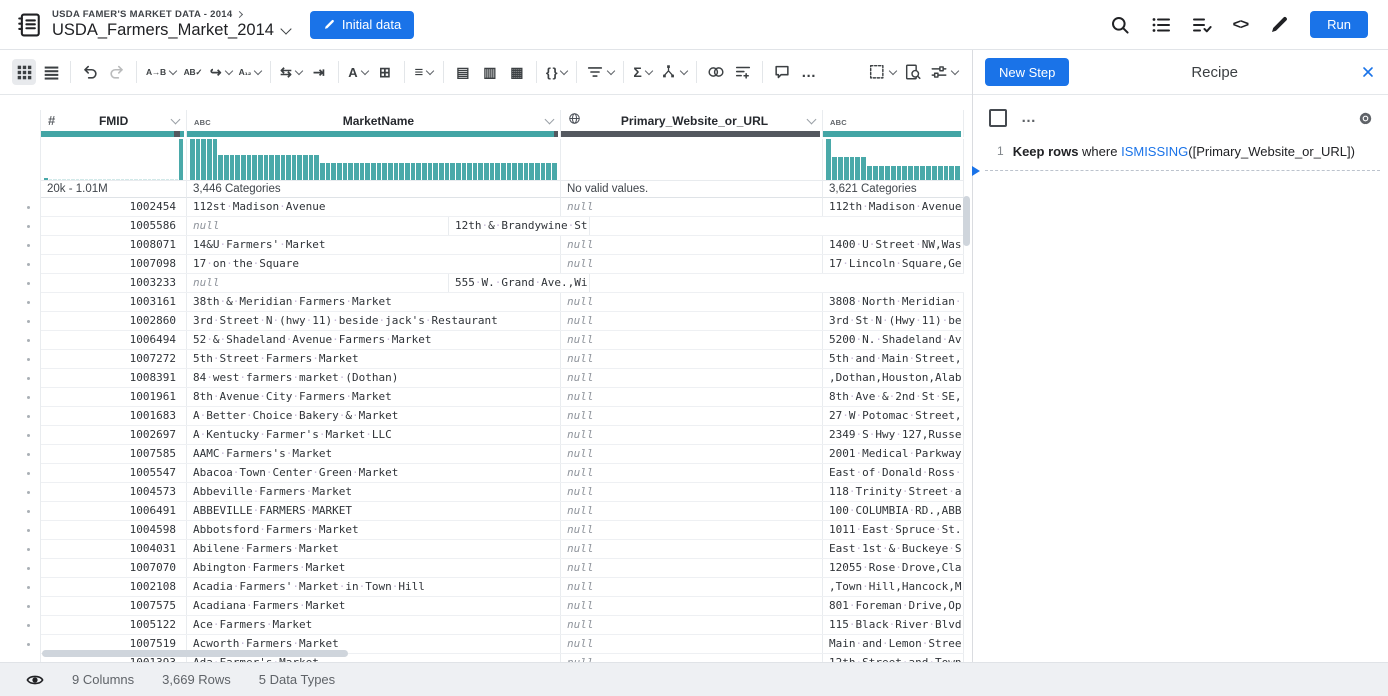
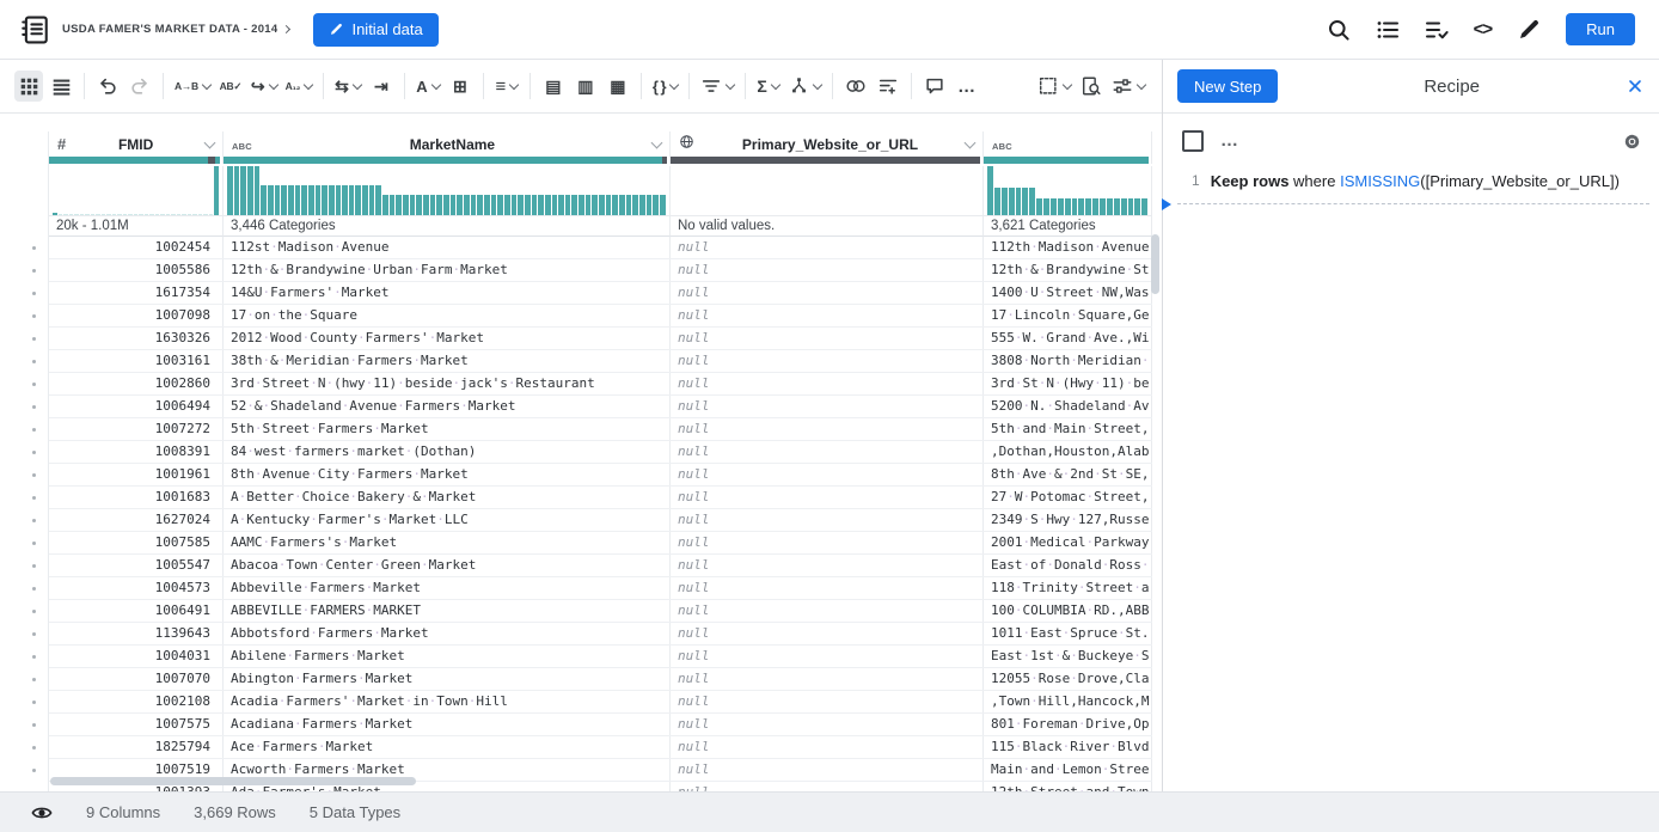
  USDA FAMER'S MARKET DATA - 2014
- USDA_Farmers_Market_2014
  Initial data
  <>
  Run
  A→B
  AB✓
  ↪
  A₁₂
  ⇆
  ⇥
  A
  ⊞
  ≡
  ▤
  ▥
  ▦
  { }
  Σ
  …
  #
  FMID
  ABC
  MarketName
  Primary_Website_or_URL
  ABC
  20k - 1.01M
  3,446 Categories
  No valid values.
  3,621 Categories
  1002454
  112st·Madison·Avenue
  null
  112th·Madison·Avenue
  1005586
+ 12th·&·Brandywine·Urban·Farm·Market
  null
  12th·&·Brandywine·St
- 1008071
+ 1617354
  14&U·Farmers'·Market
  null
  1400·U·Street·NW,Was
  1007098
  17·on·the·Square
  null
  17·Lincoln·Square,Ge
- 1003233
+ 1630326
+ 2012·Wood·County·Farmers'·Market
  null
  555·W.·Grand·Ave.,Wi
  1003161
  38th·&·Meridian·Farmers·Market
  null
  3808·North·Meridian·
  1002860
  3rd·Street·N·(hwy·11)·beside·jack's·Restaurant
  null
  3rd·St·N·(Hwy·11)·be
  1006494
  52·&·Shadeland·Avenue·Farmers·Market
  null
  5200·N.·Shadeland·Av
  1007272
  5th·Street·Farmers·Market
  null
  5th·and·Main·Street,
  1008391
  84·west·farmers·market·(Dothan)
  null
  ,Dothan,Houston,Alab
  1001961
  8th·Avenue·City·Farmers·Market
  null
  8th·Ave·&·2nd·St·SE,
  1001683
  A·Better·Choice·Bakery·&·Market
  null
  27·W·Potomac·Street,
- 1002697
+ 1627024
  A·Kentucky·Farmer's·Market·LLC
  null
  2349·S·Hwy·127,Russe
  1007585
  AAMC·Farmers's·Market
  null
  2001·Medical·Parkway
  1005547
  Abacoa·Town·Center·Green·Market
  null
  East·of·Donald·Ross·
  1004573
  Abbeville·Farmers·Market
  null
  118·Trinity·Street·a
  1006491
  ABBEVILLE·FARMERS·MARKET
  null
  100·COLUMBIA·RD.,ABB
- 1004598
+ 1139643
  Abbotsford·Farmers·Market
  null
  1011·East·Spruce·St.
  1004031
  Abilene·Farmers·Market
  null
  East·1st·&·Buckeye·S
  1007070
  Abington·Farmers·Market
  null
  12055·Rose·Drove,Cla
  1002108
  Acadia·Farmers'·Market·in·Town·Hill
  null
  ,Town·Hill,Hancock,M
  1007575
  Acadiana·Farmers·Market
  null
  801·Foreman·Drive,Op
- 1005122
+ 1825794
  Ace·Farmers·Market
  null
  115·Black·River·Blvd
  1007519
  Acworth·Farmers·Market
  null
  Main·and·Lemon·Stree
  New Step
  Recipe
  …
  1
  Keep rows where ISMISSING([Primary_Website_or_URL])
  9 Columns
  3,669 Rows
  5 Data Types
